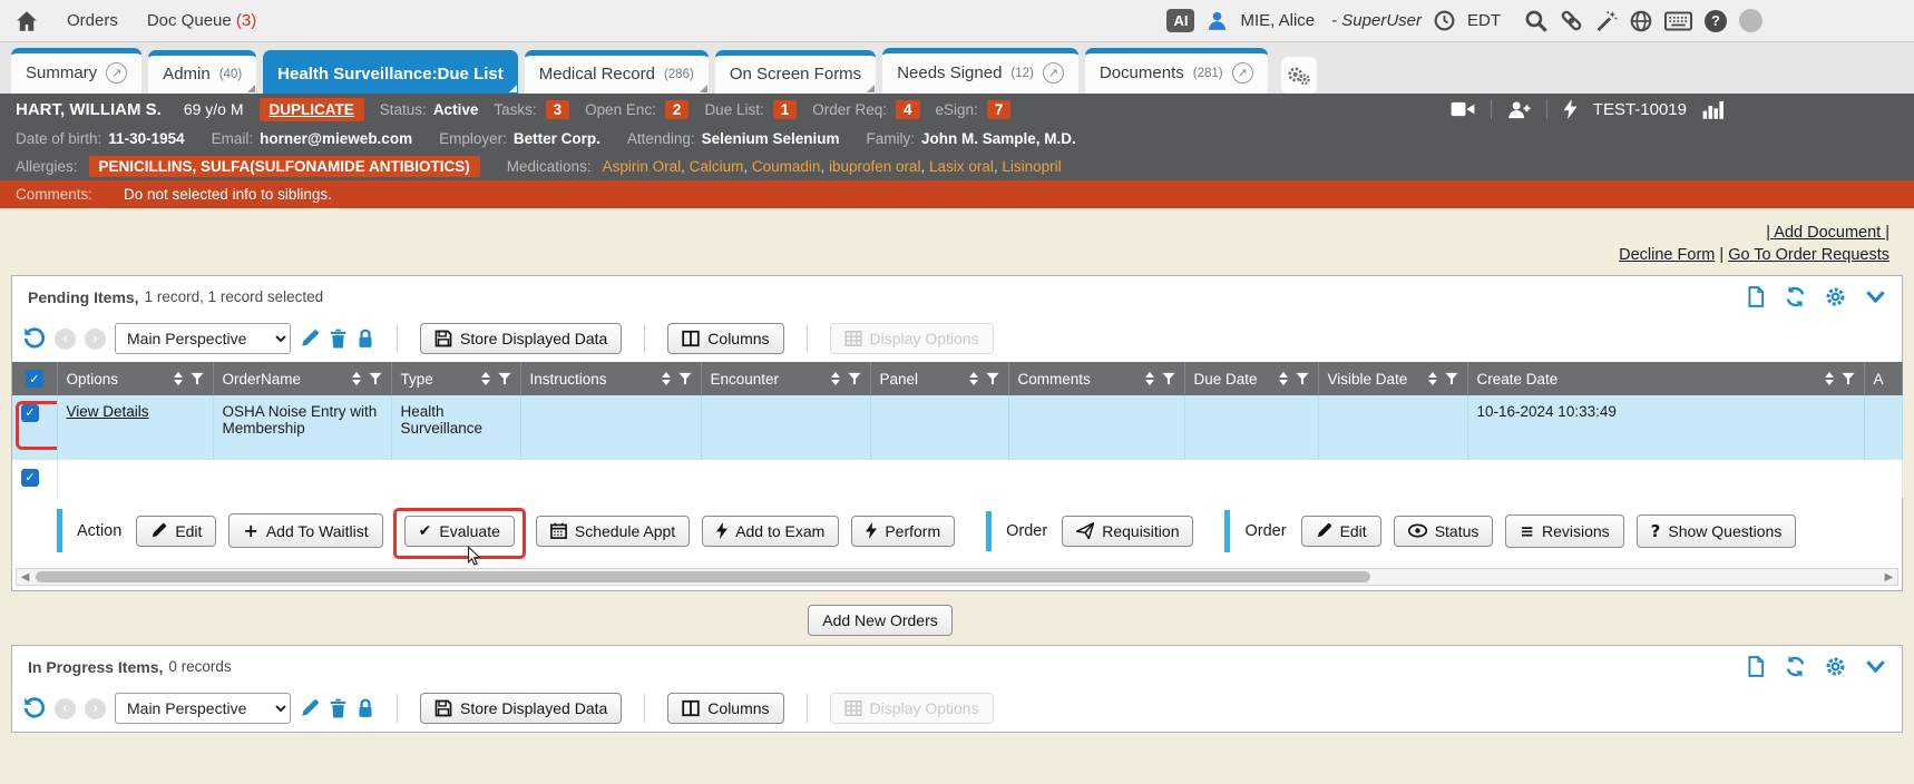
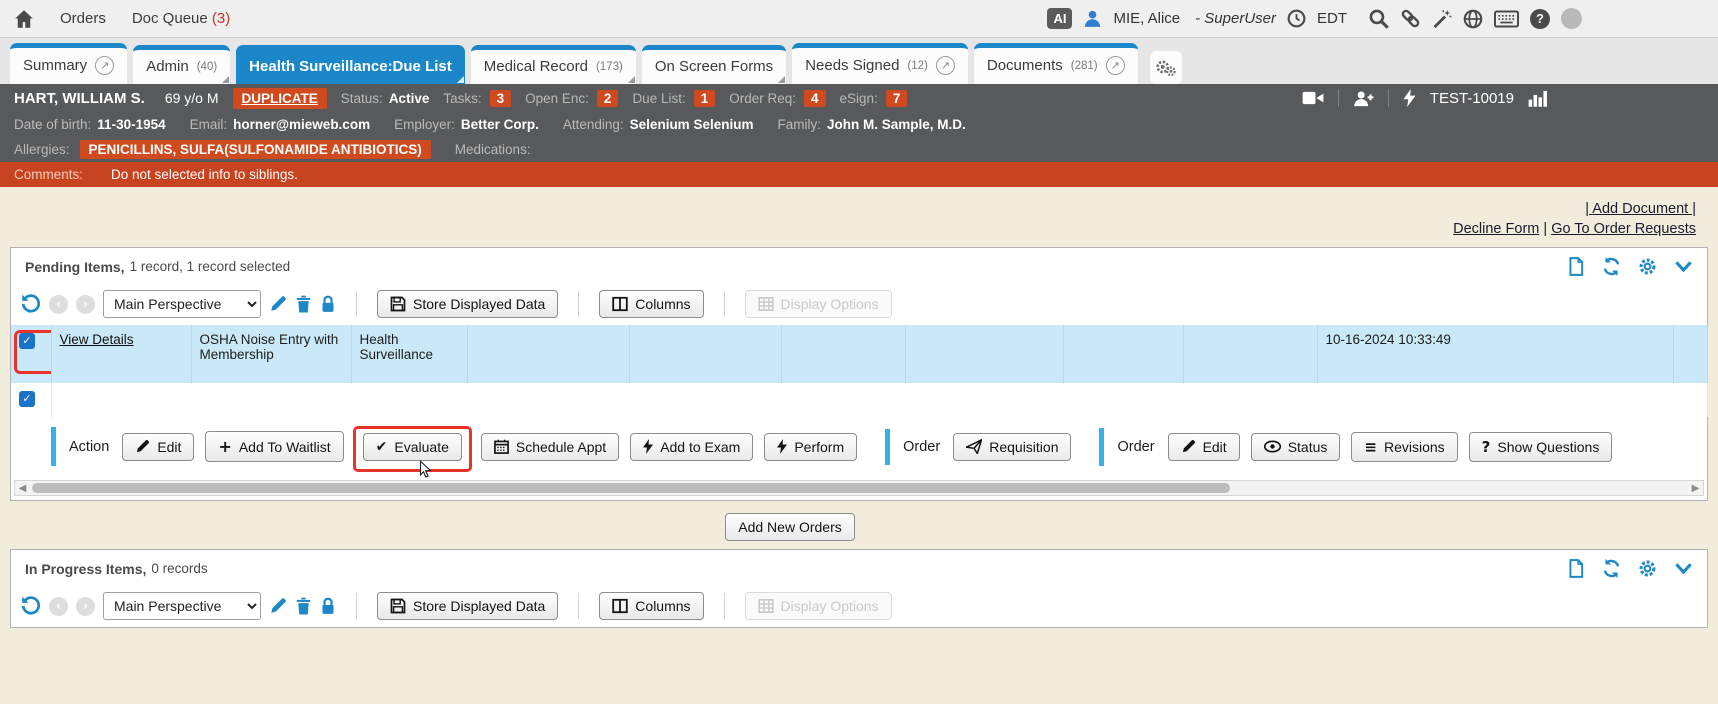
  Orders
  Doc Queue (3)
  AI
  MIE, Alice
  - SuperUser
  EDT
  ?
  Summary
  ↗
  Admin
  (40)
  Health Surveillance:Due List
  Medical Record
- (286)
+ (173)
  On Screen Forms
  Needs Signed
  (12)
  ↗
  Documents
  (281)
  ↗
  HART, WILLIAM S.
  69 y/o M
  DUPLICATE
  Status:
  Active
  Tasks:
  3
  Open Enc:
  2
  Due List:
  1
  Order Req:
  4
  eSign:
  7
  TEST-10019
  Date of birth:
  11-30-1954
  Email:
  horner@mieweb.com
  Employer:
  Better Corp.
  Attending:
  Selenium Selenium
  Family:
  John M. Sample, M.D.
  Allergies:
  PENICILLINS, SULFA(SULFONAMIDE ANTIBIOTICS)
  Medications:
- Aspirin Oral Calcium Coumadin ibuprofen oral Lasix oral Lisinopril
  Comments:
  Do not selected info to siblings.
  Add Document
  Decline Form Go To Order Requests
  Pending Items,
  1 record, 1 record selected
  ‹
  ›
  Main Perspective
  Store Displayed Data
  Columns
  Display Options
- 	Options	OrderName	Type	Instructions	Encounter	Panel	Comments	Due Date	Visible Date	Create Date	A
  	View Details	OSHA Noise Entry with Membership	Health Surveillance							10-16-2024 10:33:49
  Action
  Edit
  +
  Add To Waitlist
  ✔
  Evaluate
  Schedule Appt
  Add to Exam
  Perform
  Order
  Requisition
  Order
  Edit
  Status
  ≡
  Revisions
  ?
  Show Questions
  ◀
  ▶
  Add New Orders
  In Progress Items,
  0 records
  ‹
  ›
  Main Perspective
  Store Displayed Data
  Columns
  Display Options
